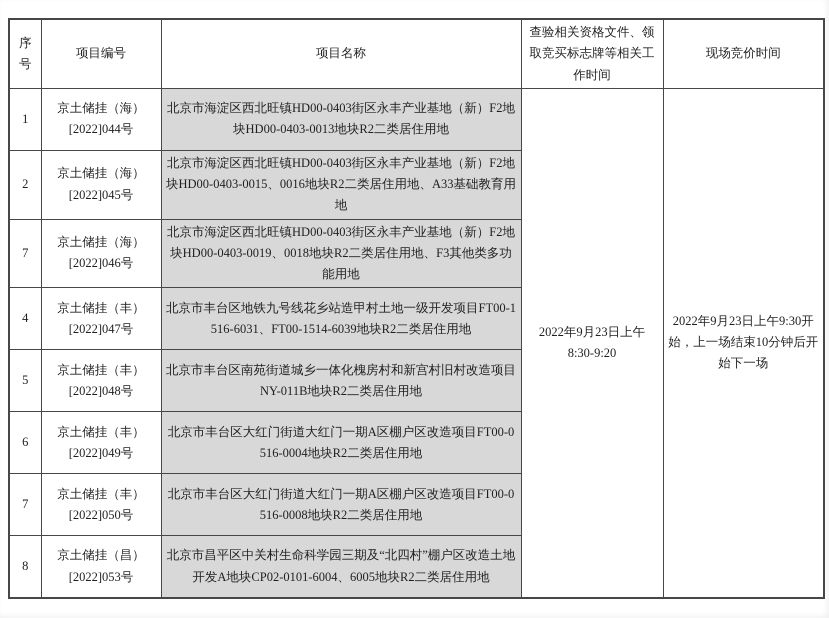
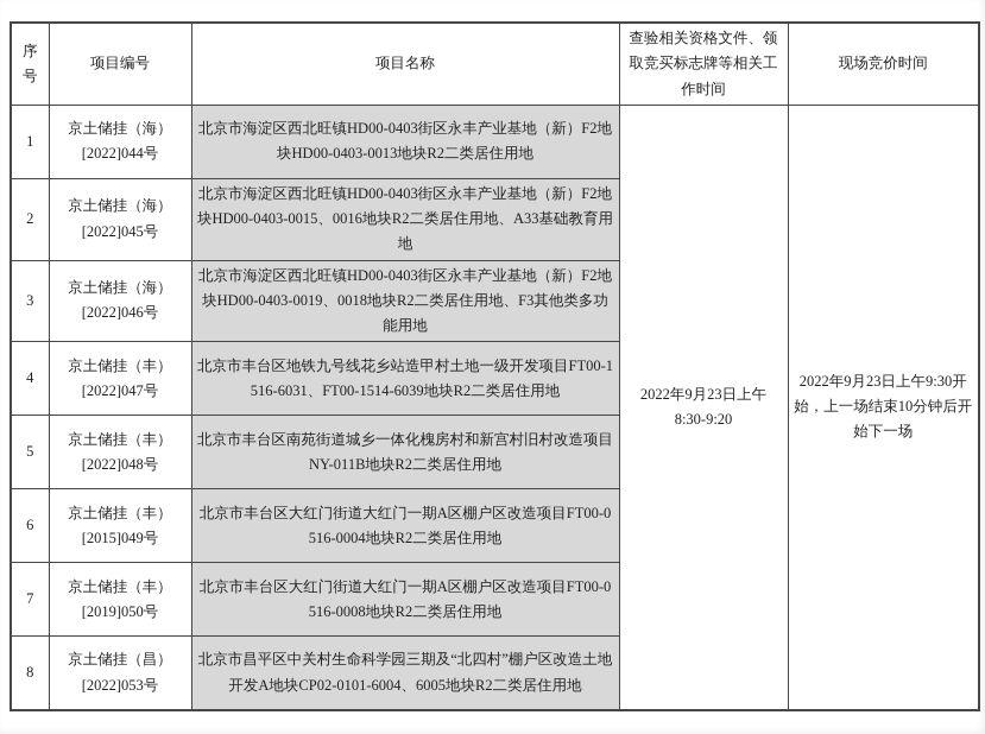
  序号	项目编号	项目名称	查验相关资格文件、领取竞买标志牌等相关工作时间	现场竞价时间
  1	京土储挂（海） [2022]044号	北京市海淀区西北旺镇HD00-0403街区永丰产业基地（新）F2地块HD00-0403-0013地块R2二类居住用地	2022年9月23日上午 8:30-9:20	2022年9月23日上午9:30开始，上一场结束10分钟后开始下一场
  2	京土储挂（海） [2022]045号	北京市海淀区西北旺镇HD00-0403街区永丰产业基地（新）F2地块HD00-0403-0015、0016地块R2二类居住用地、A33基础教育用地
- 7	京土储挂（海） [2022]046号	北京市海淀区西北旺镇HD00-0403街区永丰产业基地（新）F2地块HD00-0403-0019、0018地块R2二类居住用地、F3其他类多功能用地
+ 3	京土储挂（海） [2022]046号	北京市海淀区西北旺镇HD00-0403街区永丰产业基地（新）F2地块HD00-0403-0019、0018地块R2二类居住用地、F3其他类多功能用地
  4	京土储挂（丰） [2022]047号	北京市丰台区地铁九号线花乡站造甲村土地一级开发项目FT00-1516-6031、FT00-1514-6039地块R2二类居住用地
  5	京土储挂（丰） [2022]048号	北京市丰台区南苑街道城乡一体化槐房村和新宫村旧村改造项目NY-011B地块R2二类居住用地
- 6	京土储挂（丰） [2022]049号	北京市丰台区大红门街道大红门一期A区棚户区改造项目FT00-0516-0004地块R2二类居住用地
+ 6	京土储挂（丰） [2015]049号	北京市丰台区大红门街道大红门一期A区棚户区改造项目FT00-0516-0004地块R2二类居住用地
- 7	京土储挂（丰） [2022]050号	北京市丰台区大红门街道大红门一期A区棚户区改造项目FT00-0516-0008地块R2二类居住用地
+ 7	京土储挂（丰） [2019]050号	北京市丰台区大红门街道大红门一期A区棚户区改造项目FT00-0516-0008地块R2二类居住用地
  8	京土储挂（昌） [2022]053号	北京市昌平区中关村生命科学园三期及“北四村”棚户区改造土地开发A地块CP02-0101-6004、6005地块R2二类居住用地
